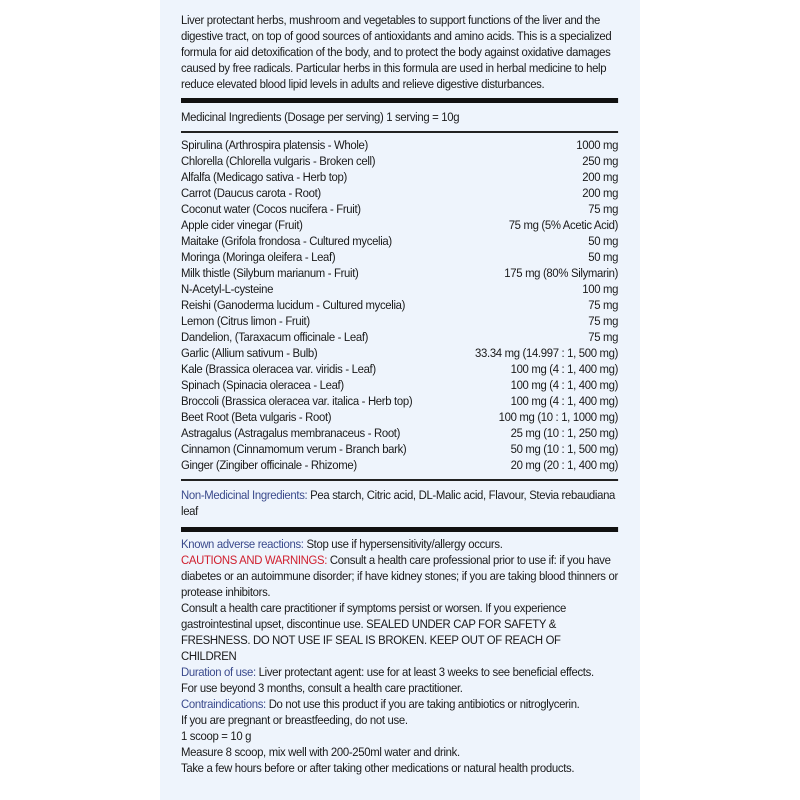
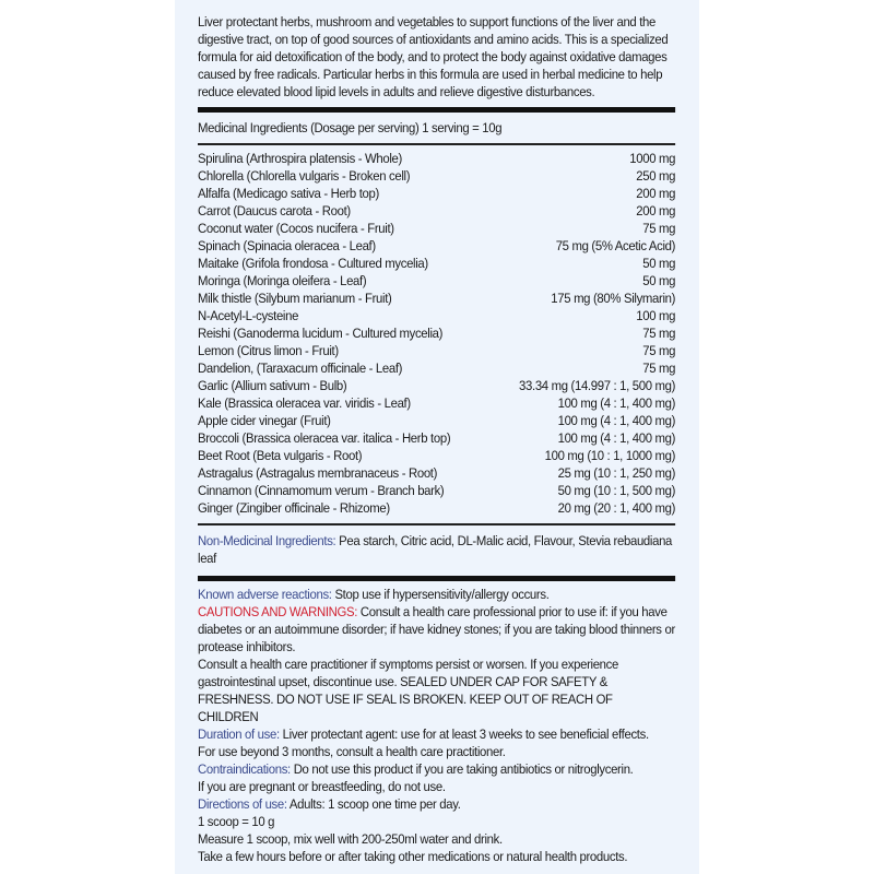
  Liver protectant herbs, mushroom and vegetables to support functions of the liver and the digestive tract, on top of good sources of antioxidants and amino acids. This is a specialized formula for aid detoxification of the body, and to protect the body against oxidative damages caused by free radicals. Particular herbs in this formula are used in herbal medicine to help reduce elevated blood lipid levels in adults and relieve digestive disturbances.
  Medicinal Ingredients (Dosage per serving) 1 serving = 10g
  Spirulina (Arthrospira platensis - Whole)
  1000 mg
  Chlorella (Chlorella vulgaris - Broken cell)
  250 mg
  Alfalfa (Medicago sativa - Herb top)
  200 mg
  Carrot (Daucus carota - Root)
  200 mg
  Coconut water (Cocos nucifera - Fruit)
  75 mg
- Apple cider vinegar (Fruit)
+ Spinach (Spinacia oleracea - Leaf)
  75 mg (5% Acetic Acid)
  Maitake (Grifola frondosa - Cultured mycelia)
  50 mg
  Moringa (Moringa oleifera - Leaf)
  50 mg
  Milk thistle (Silybum marianum - Fruit)
  175 mg (80% Silymarin)
  N-Acetyl-L-cysteine
  100 mg
  Reishi (Ganoderma lucidum - Cultured mycelia)
  75 mg
  Lemon (Citrus limon - Fruit)
  75 mg
  Dandelion, (Taraxacum officinale - Leaf)
  75 mg
  Garlic (Allium sativum - Bulb)
  33.34 mg (14.997 : 1, 500 mg)
  Kale (Brassica oleracea var. viridis - Leaf)
  100 mg (4 : 1, 400 mg)
- Spinach (Spinacia oleracea - Leaf)
+ Apple cider vinegar (Fruit)
  100 mg (4 : 1, 400 mg)
  Broccoli (Brassica oleracea var. italica - Herb top)
  100 mg (4 : 1, 400 mg)
  Beet Root (Beta vulgaris - Root)
  100 mg (10 : 1, 1000 mg)
  Astragalus (Astragalus membranaceus - Root)
  25 mg (10 : 1, 250 mg)
  Cinnamon (Cinnamomum verum - Branch bark)
  50 mg (10 : 1, 500 mg)
  Ginger (Zingiber officinale - Rhizome)
  20 mg (20 : 1, 400 mg)
  Non-Medicinal Ingredients: Pea starch, Citric acid, DL-Malic acid, Flavour, Stevia rebaudiana leaf
  Known adverse reactions: Stop use if hypersensitivity/allergy occurs.
  CAUTIONS AND WARNINGS: Consult a health care professional prior to use if: if you have diabetes or an autoimmune disorder; if have kidney stones; if you are taking blood thinners or protease inhibitors.
  Consult a health care practitioner if symptoms persist or worsen. If you experience gastrointestinal upset, discontinue use. SEALED UNDER CAP FOR SAFETY & FRESHNESS. DO NOT USE IF SEAL IS BROKEN. KEEP OUT OF REACH OF CHILDREN
  Duration of use: Liver protectant agent: use for at least 3 weeks to see beneficial effects.
  For use beyond 3 months, consult a health care practitioner.
  Contraindications: Do not use this product if you are taking antibiotics or nitroglycerin.
  If you are pregnant or breastfeeding, do not use.
+ Directions of use: Adults: 1 scoop one time per day.
  1 scoop = 10 g
- Measure 8 scoop, mix well with 200-250ml water and drink.
+ Measure 1 scoop, mix well with 200-250ml water and drink.
  Take a few hours before or after taking other medications or natural health products.
